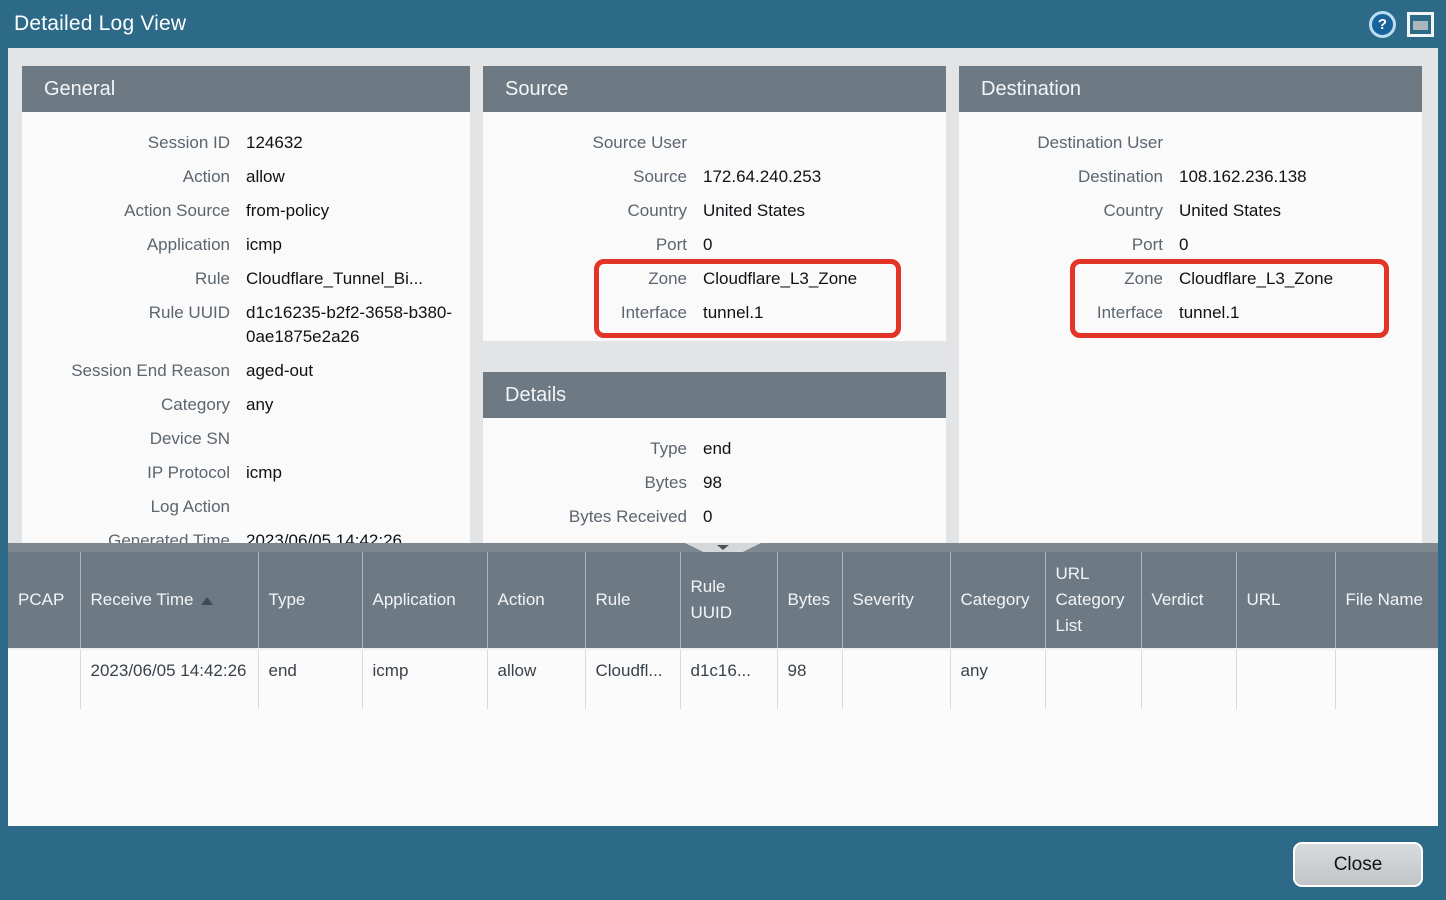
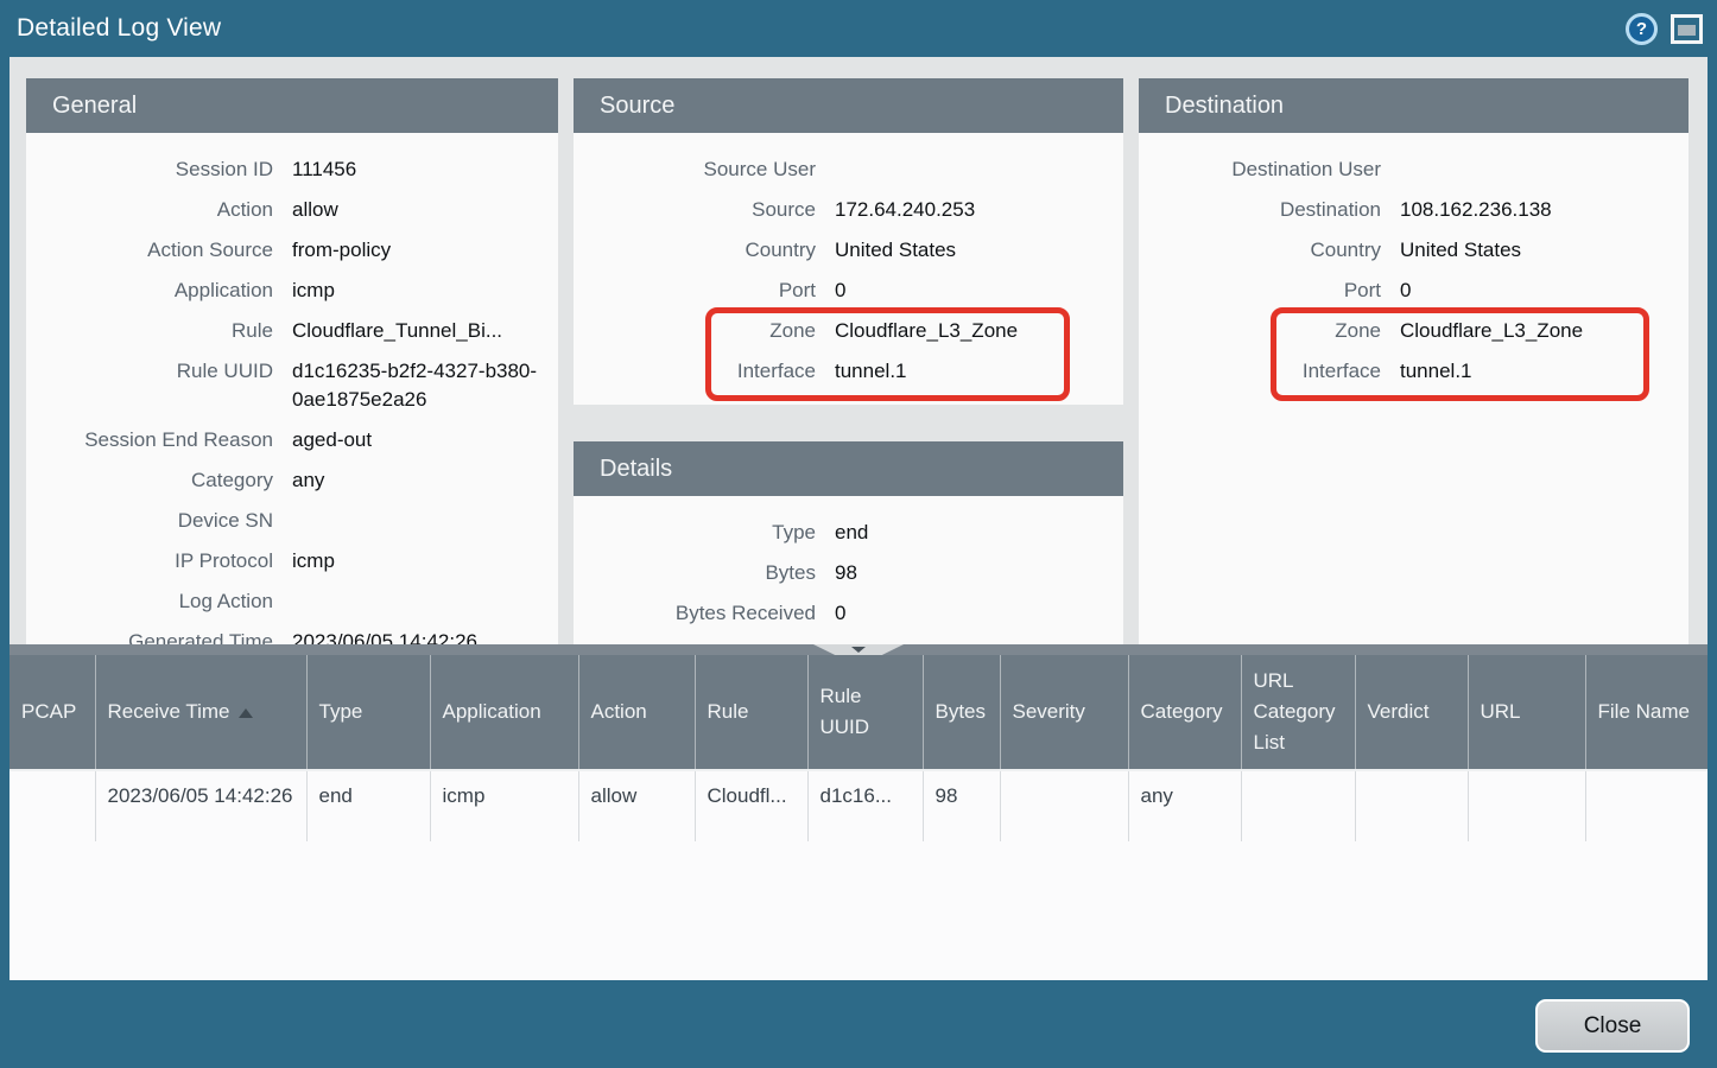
  Detailed Log View
  ?
  General
  Session ID
- 124632
+ 111456
  Action
  allow
  Action Source
  from-policy
  Application
  icmp
  Rule
  Cloudflare_Tunnel_Bi...
  Rule UUID
- d1c16235-b2f2-3658-b380-0ae1875e2a26
+ d1c16235-b2f2-4327-b380-0ae1875e2a26
  Session End Reason
  aged-out
  Category
  any
  Device SN
  IP Protocol
  icmp
  Log Action
  Generated Time
  2023/06/05 14:42:26
  Source
  Source User
  Source
  172.64.240.253
  Country
  United States
  Port
  0
  Zone
  Cloudflare_L3_Zone
  Interface
  tunnel.1
  Details
  Type
  end
  Bytes
  98
  Bytes Received
  0
  Destination
  Destination User
  Destination
  108.162.236.138
  Country
  United States
  Port
  0
  Zone
  Cloudflare_L3_Zone
  Interface
  tunnel.1
  PCAP	Receive Time	Type	Application	Action	Rule	Rule UUID	Bytes	Severity	Category	URL Category List	Verdict	URL	File Name
  	2023/06/05 14:42:26	end	icmp	allow	Cloudfl...	d1c16...	98		any
  Close
